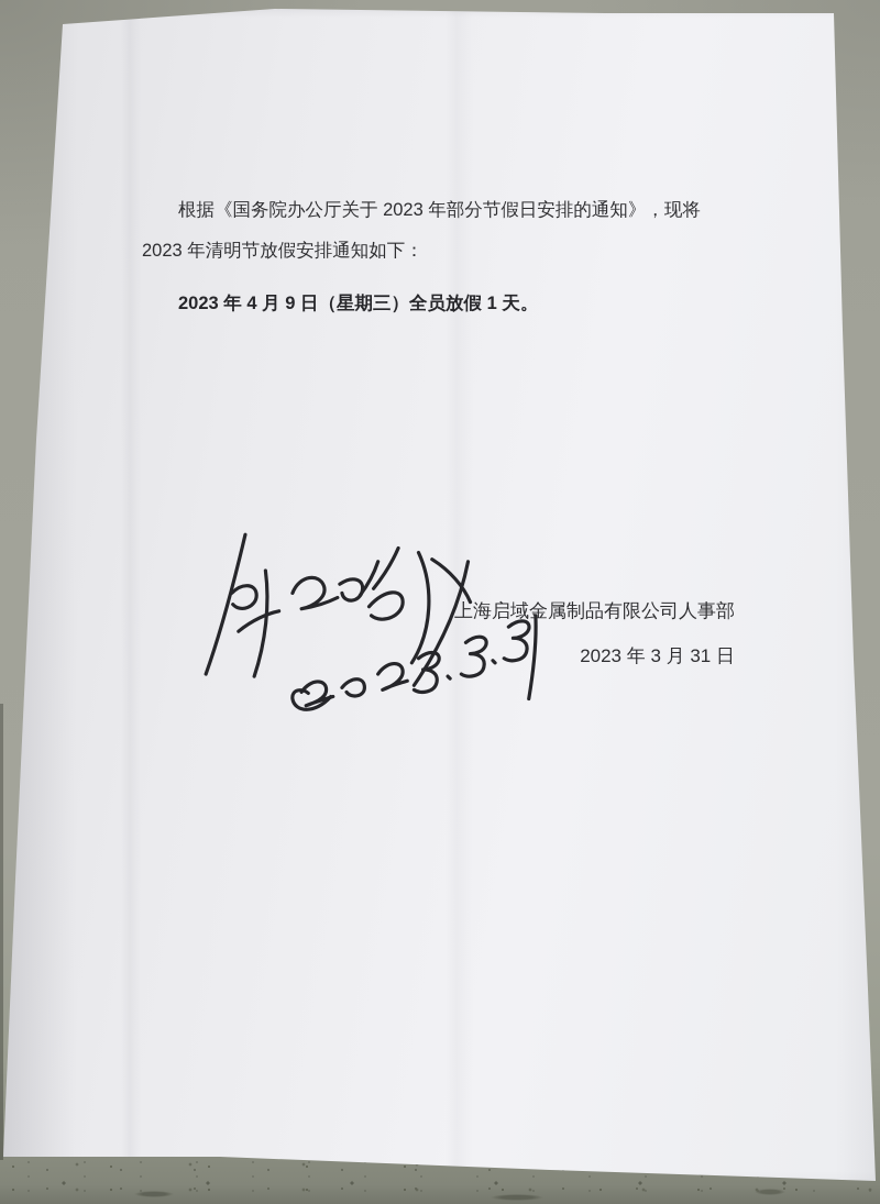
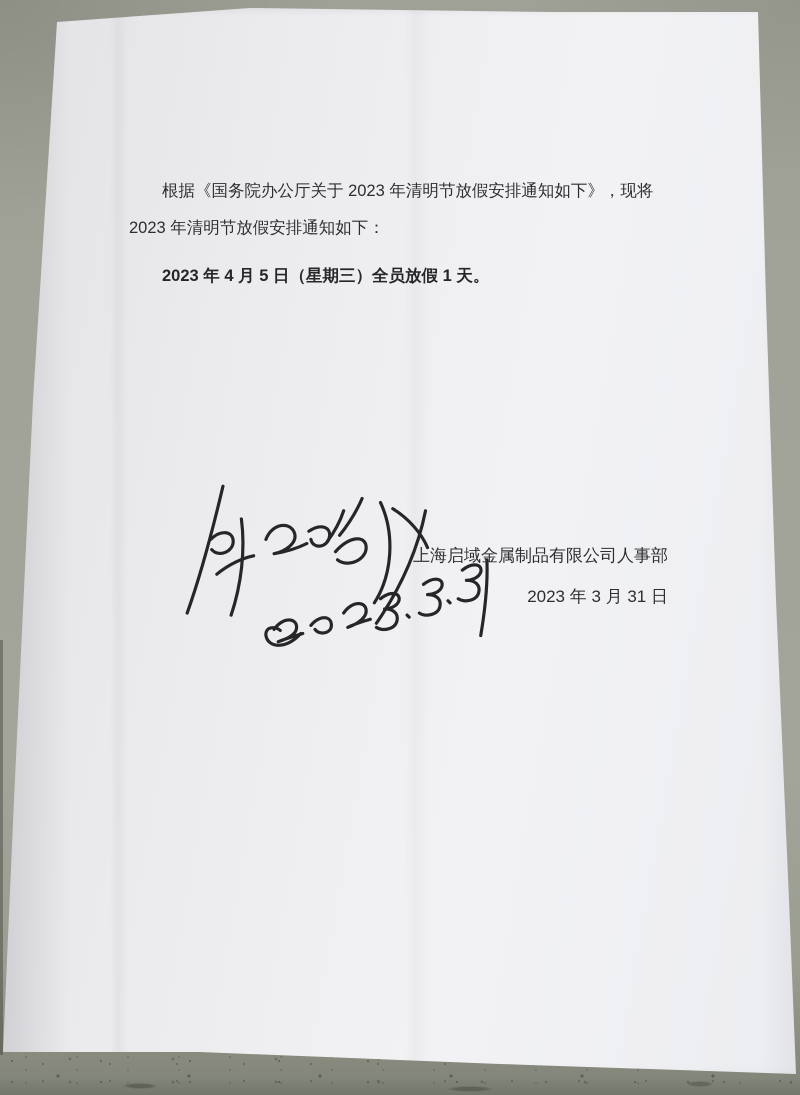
- 根据《国务院办公厅关于 2023 年部分节假日安排的通知》，现将 2023 年清明节放假安排通知如下：
+ 根据《国务院办公厅关于 2023 年清明节放假安排通知如下》，现将 2023 年清明节放假安排通知如下：
- 2023 年 4 月 9 日（星期三）全员放假 1 天。
+ 2023 年 4 月 5 日（星期三）全员放假 1 天。
  上海启域金属制品有限公司人事部
  2023 年 3 月 31 日
